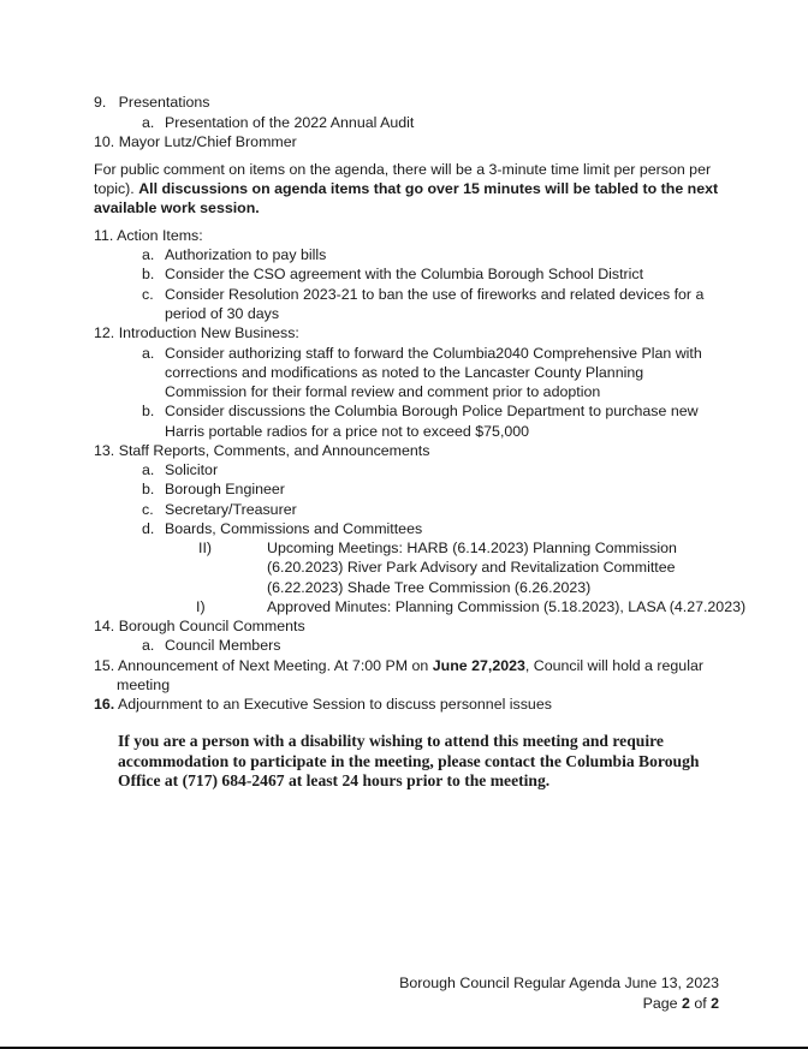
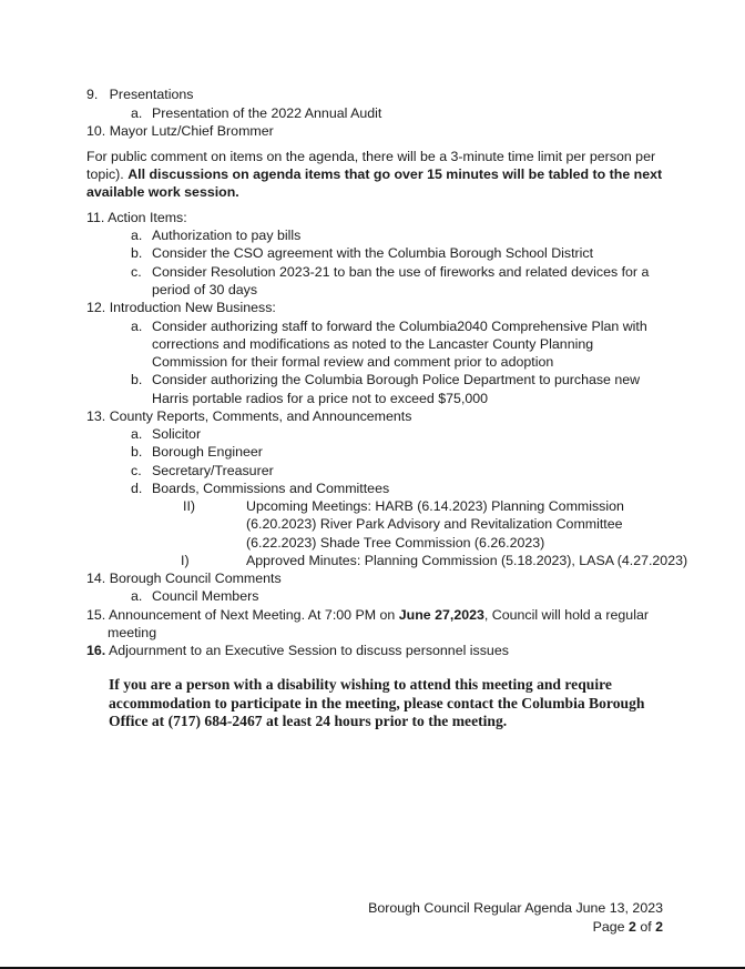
  9. Presentations
  a. Presentation of the 2022 Annual Audit
  10. Mayor Lutz/Chief Brommer
  For public comment on items on the agenda, there will be a 3-minute time limit per person per
  topic). All discussions on agenda items that go over 15 minutes will be tabled to the next
  available work session.
  11. Action Items:
  a. Authorization to pay bills
  b. Consider the CSO agreement with the Columbia Borough School District
  c. Consider Resolution 2023-21 to ban the use of fireworks and related devices for a
  period of 30 days
  12. Introduction New Business:
  a. Consider authorizing staff to forward the Columbia2040 Comprehensive Plan with
  corrections and modifications as noted to the Lancaster County Planning
  Commission for their formal review and comment prior to adoption
- b. Consider discussions the Columbia Borough Police Department to purchase new
+ b. Consider authorizing the Columbia Borough Police Department to purchase new
  Harris portable radios for a price not to exceed $75,000
- 13. Staff Reports, Comments, and Announcements
+ 13. County Reports, Comments, and Announcements
  a. Solicitor
  b. Borough Engineer
  c. Secretary/Treasurer
  d. Boards, Commissions and Committees
  II) Upcoming Meetings: HARB (6.14.2023) Planning Commission
  (6.20.2023) River Park Advisory and Revitalization Committee
  (6.22.2023) Shade Tree Commission (6.26.2023)
  I) Approved Minutes: Planning Commission (5.18.2023), LASA (4.27.2023)
  14. Borough Council Comments
  a. Council Members
  15. Announcement of Next Meeting. At 7:00 PM on June 27,2023, Council will hold a regular
  meeting
  16. Adjournment to an Executive Session to discuss personnel issues
  If you are a person with a disability wishing to attend this meeting and require
  accommodation to participate in the meeting, please contact the Columbia Borough
  Office at (717) 684-2467 at least 24 hours prior to the meeting.
  Borough Council Regular Agenda June 13, 2023
  Page 2 of 2
